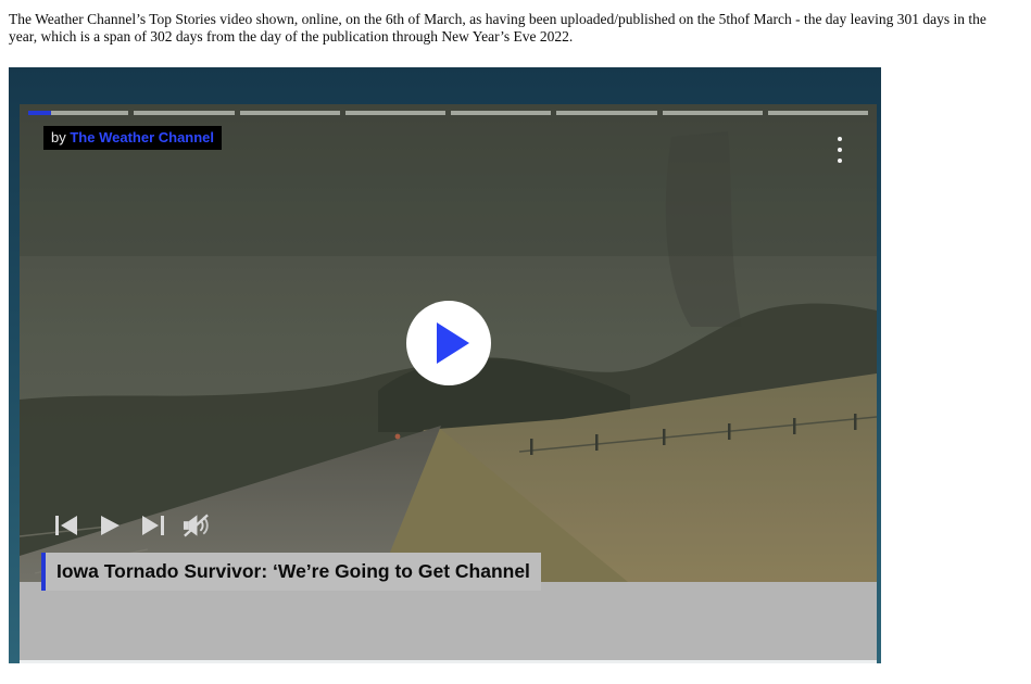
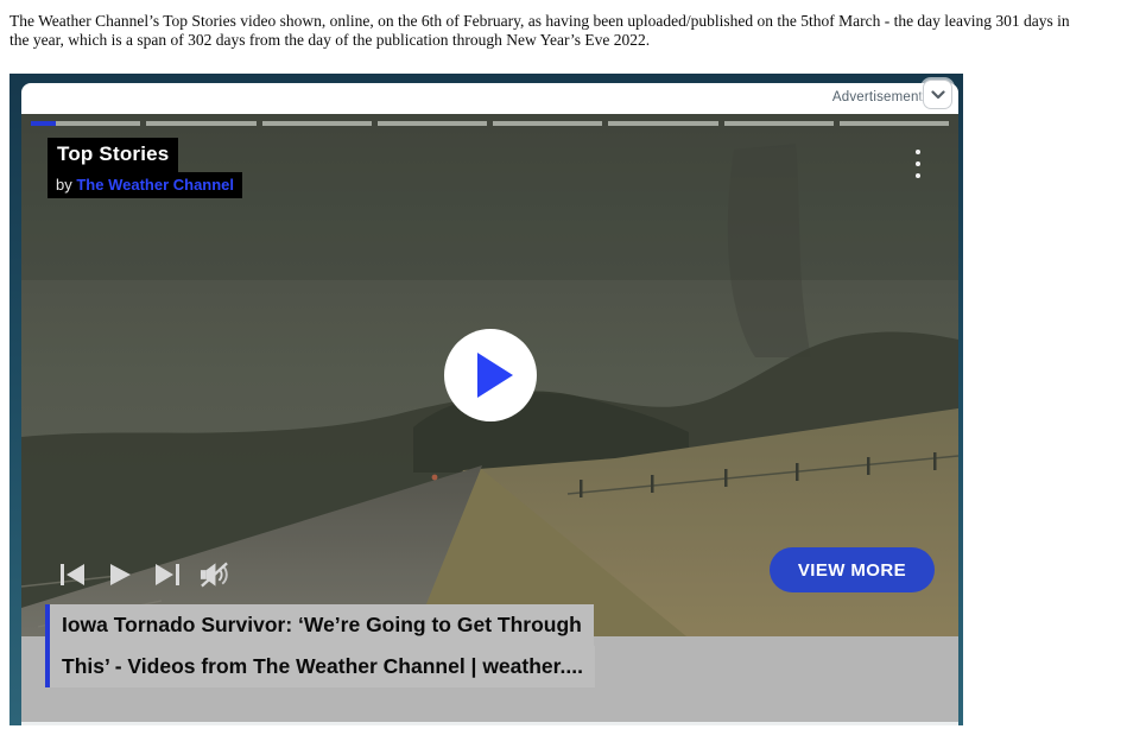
- The Weather Channel’s Top Stories video shown, online, on the 6th of March, as having been uploaded/published on the 5thof March - the day leaving 301 days in the year, which is a span of 302 days from the day of the publication through New Year’s Eve 2022.
+ The Weather Channel’s Top Stories video shown, online, on the 6th of February, as having been uploaded/published on the 5thof March - the day leaving 301 days in the year, which is a span of 302 days from the day of the publication through New Year’s Eve 2022.
+ Advertisement
+ Top Stories
  by The Weather Channel
+ VIEW MORE
- Iowa Tornado Survivor: ‘We’re Going to Get Channel
+ Iowa Tornado Survivor: ‘We’re Going to Get Through
+ This’ - Videos from The Weather Channel | weather....
